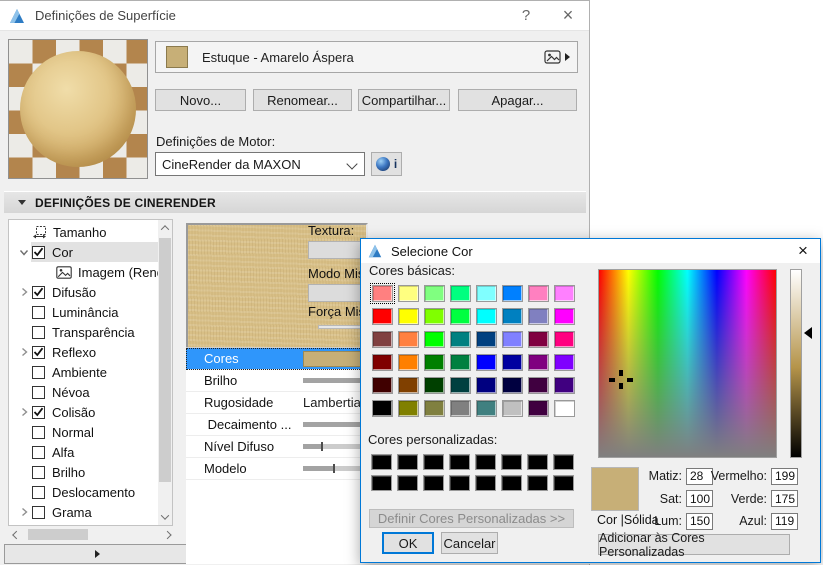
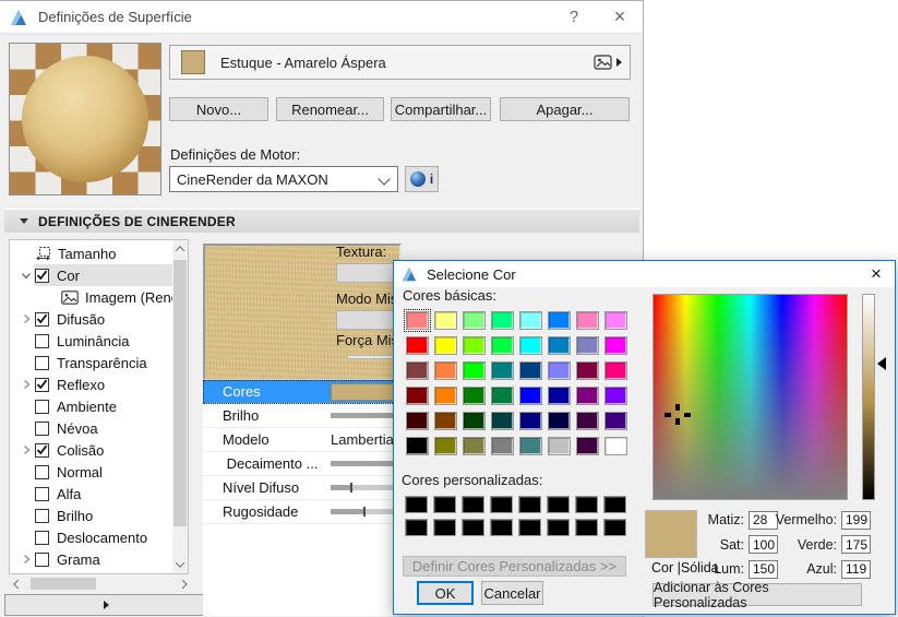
  Definições de Superfície
  ?
  ×
  Estuque - Amarelo Áspera
  Novo...
  Renomear...
  Compartilhar...
  Apagar...
  Definições de Motor:
  CineRender da MAXON
  i
  DEFINIÇÕES DE CINERENDER
  Tamanho
  Cor
  Difusão
  Luminância
  Transparência
  Reflexo
  Ambiente
  Névoa
  Colisão
  Normal
  Alfa
  Brilho
  Deslocamento
  Grama
  Textura:
  Modo Mi
  Força Mi
  Cores
  Brilho
- Rugosidade
+ Modelo
  Lambertia
  Decaimento ...
  Nível Difuso
- Modelo
+ Rugosidade
  Selecione Cor
  ×
  Cores básicas:
  Cores personalizadas:
  Definir Cores Personalizadas >>
  OK
  Cancelar
  Cor |Sólida
  Adicionar às Cores Personalizadas
  Matiz:
  28
  Sat:
  100
  Lum:
  150
  Vermelho:
  199
  Verde:
  175
  Azul:
  119
